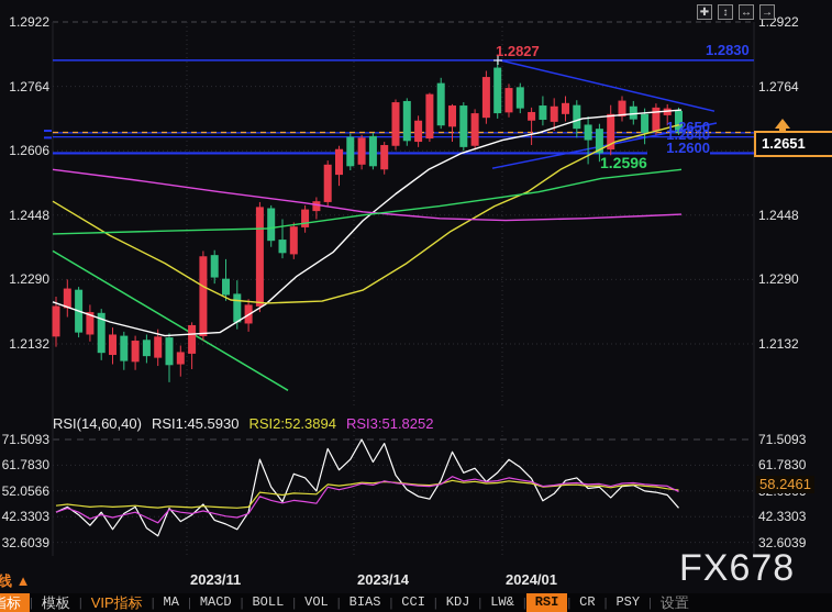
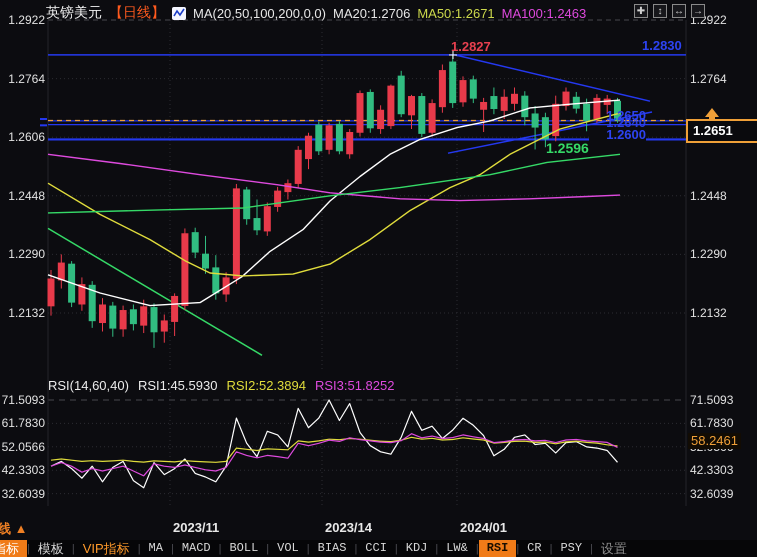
+ 英镑美元
+ 【日线】
+ MA(20,50,100,200,0,0)
+ MA20:1.2706
+ MA50:1.2671
+ MA100:1.2463
  ✚
  ↕
  ↔
  →
  1.2827
  1.2830
  1.2650
  1.2640
  1.2600
  1.2596
  1.2651
  58.2461
  RSI(14,60,40)
  RSI1:45.5930
  RSI2:52.3894
  RSI3:51.8252
  2023/11
  2023/14
  2024/01
- FX678
  |
  模板
  |
  VIP指标
  |
  MA
  |
  MACD
  |
  BOLL
  |
  VOL
  |
  BIAS
  |
  CCI
  |
  KDJ
  |
  LW&
  |
  RSI
  |
  CR
  |
  PSY
  |
  设置
  1.2922
  1.2922
  1.2764
  1.2764
  1.2606
  1.2448
  1.2448
  1.2290
  1.2290
  1.2132
  1.2132
  71.5093
  71.5093
  61.7830
  61.7830
  52.0566
  42.3303
  42.3303
  32.6039
  32.6039
